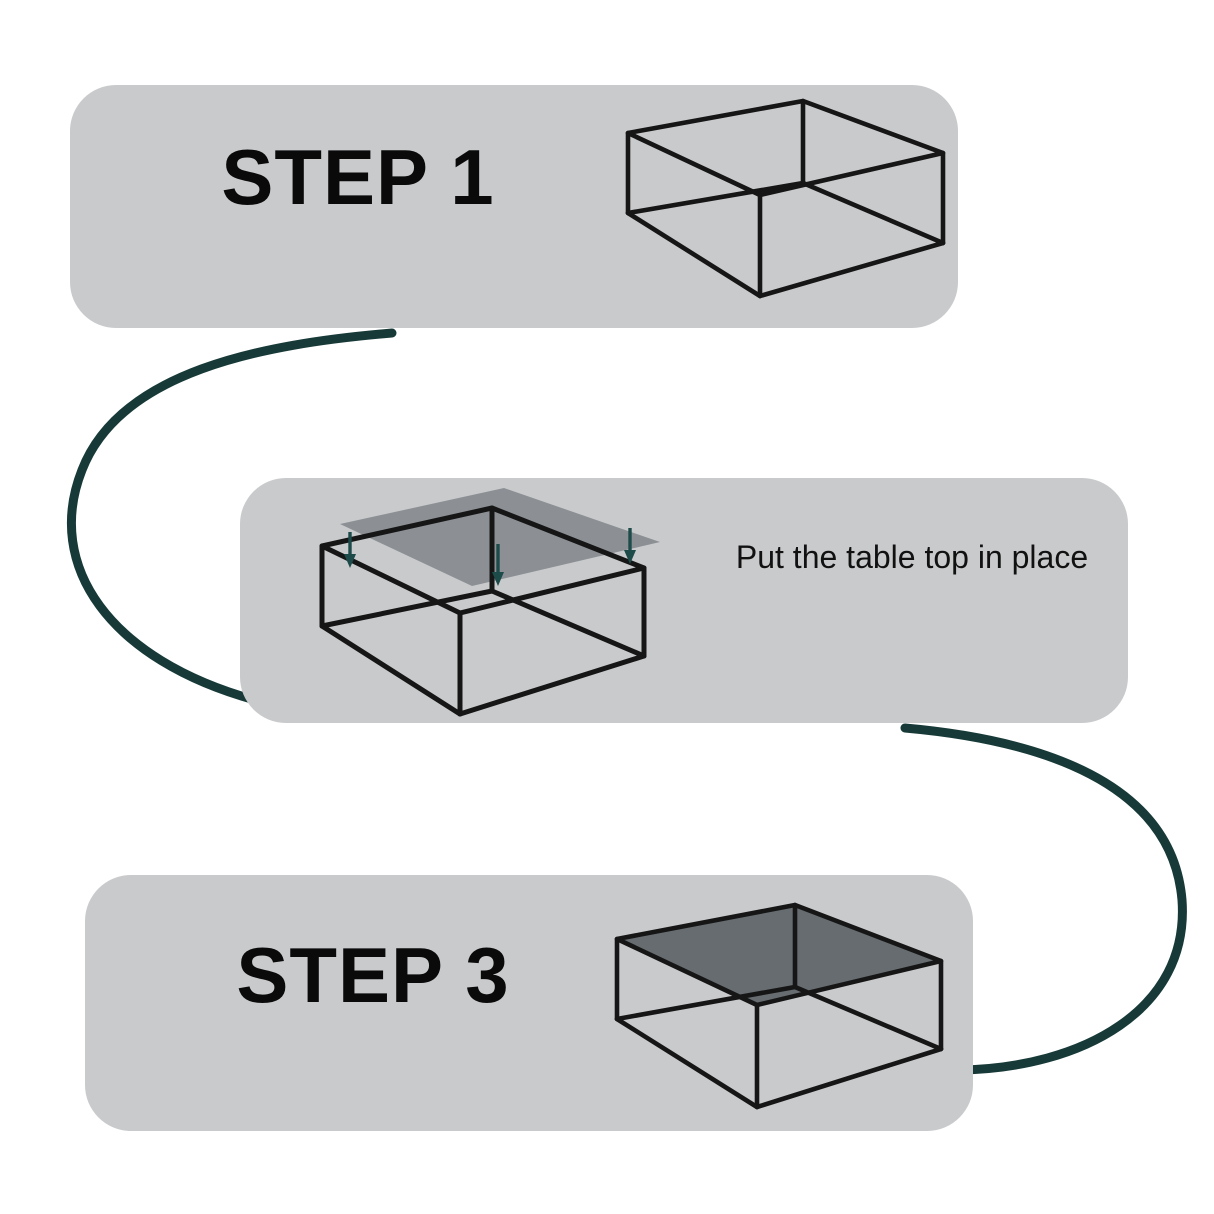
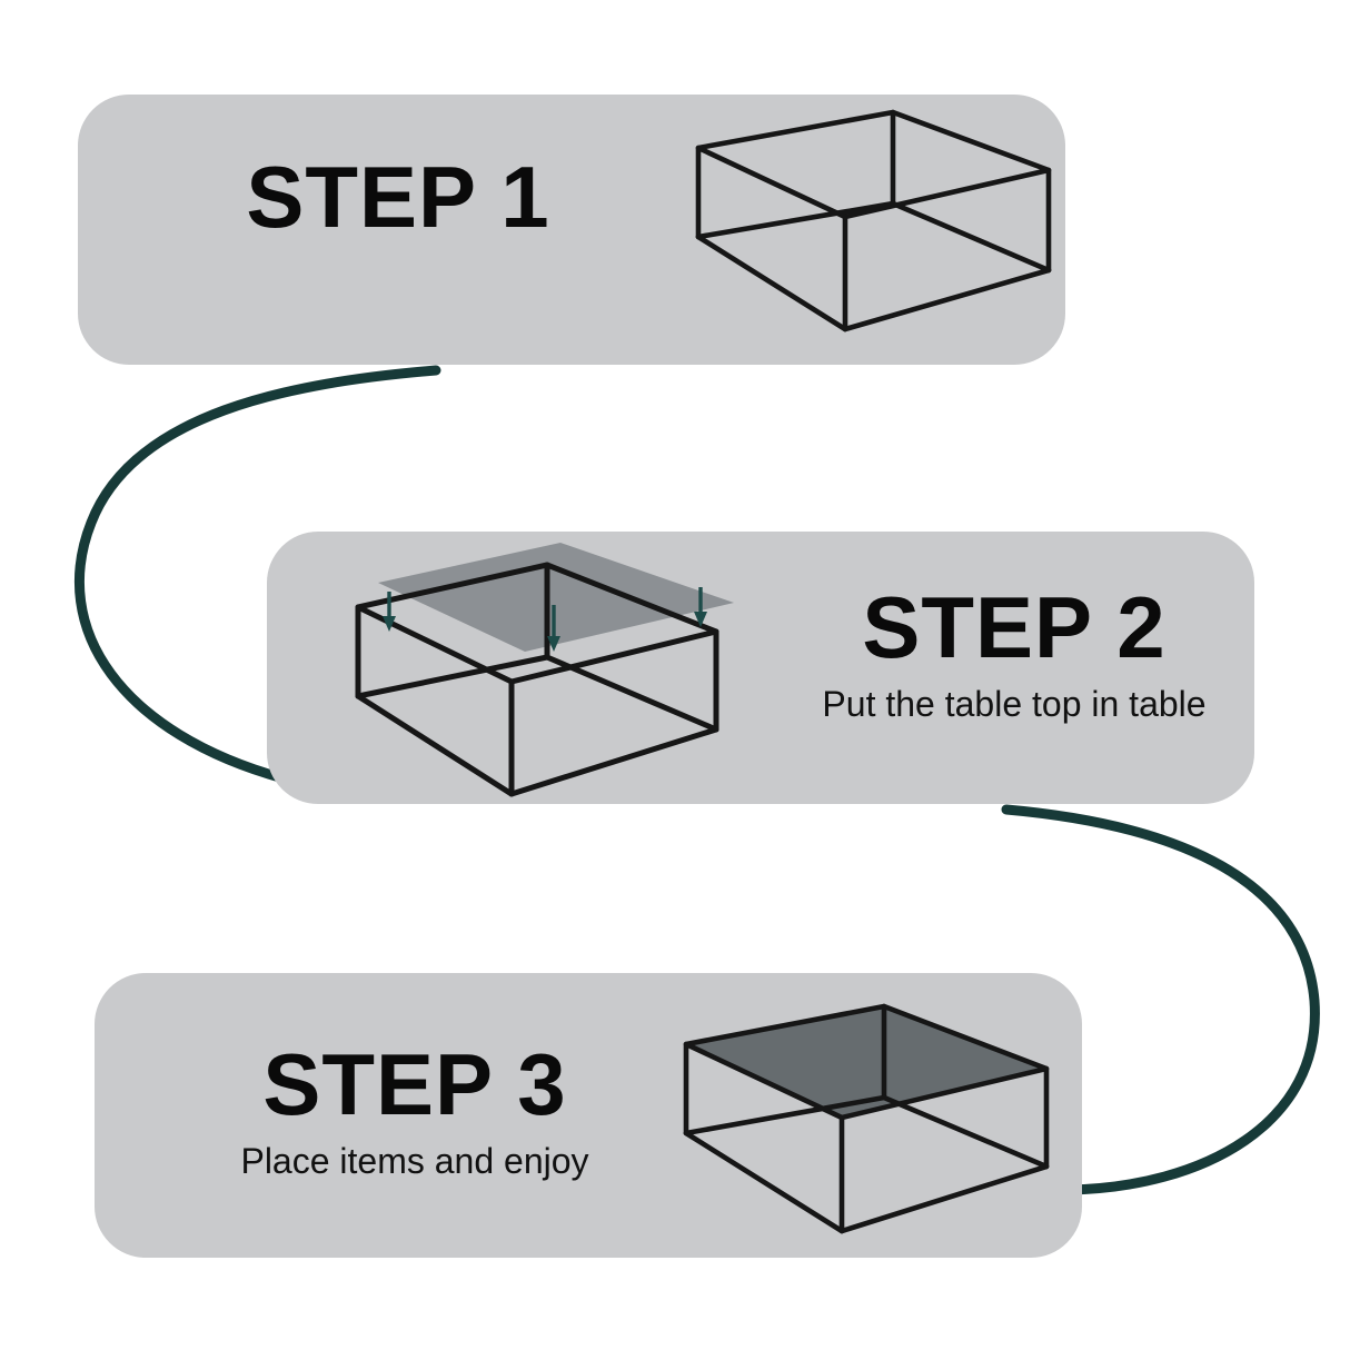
  STEP 1
+ STEP 2
- Put the table top in place
+ Put the table top in table
  STEP 3
+ Place items and enjoy
